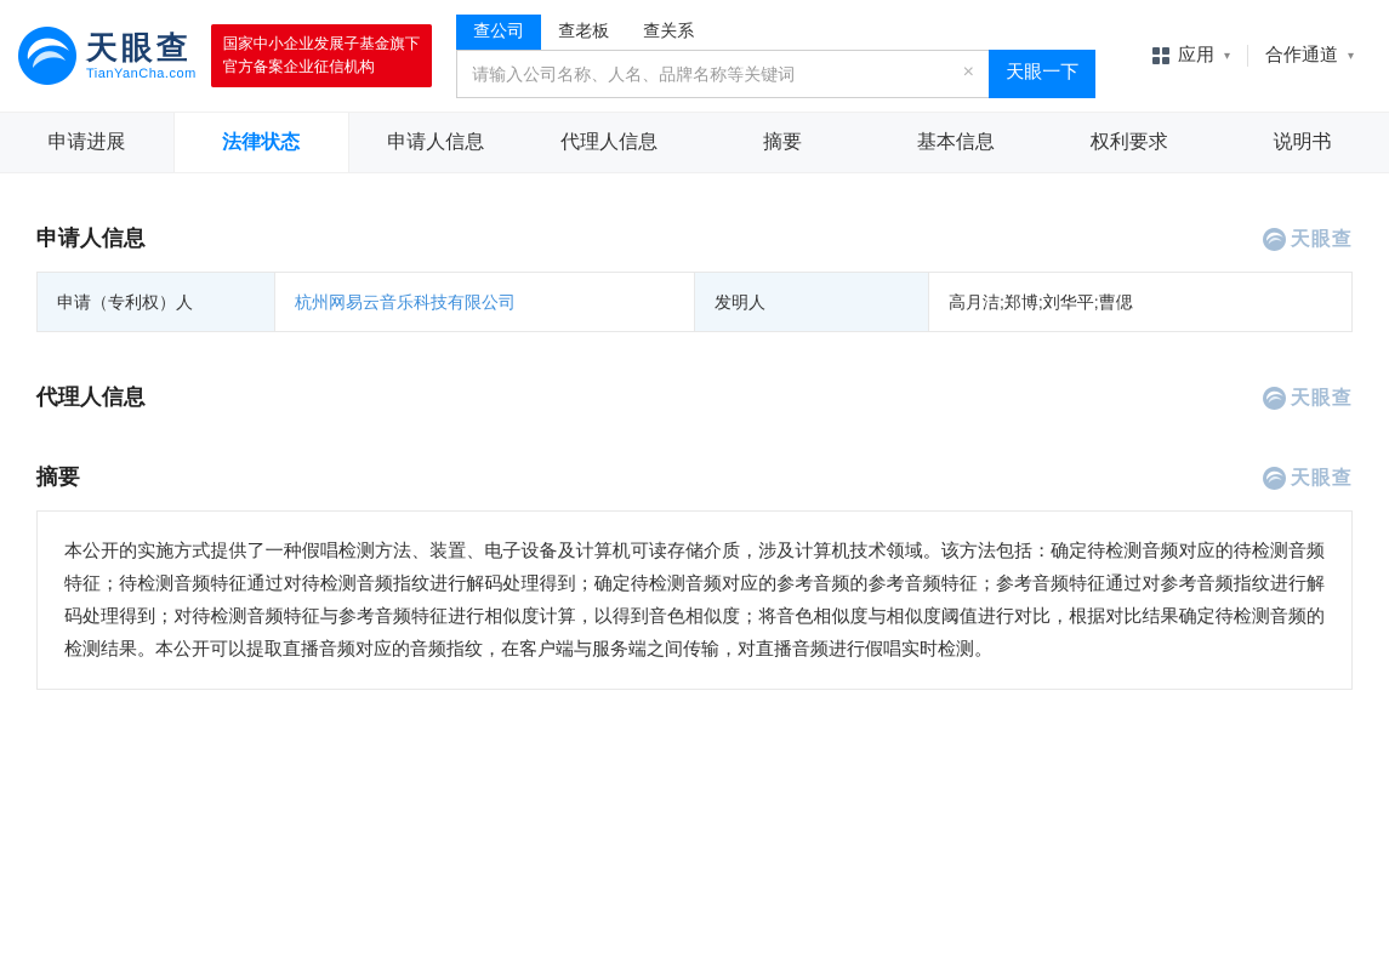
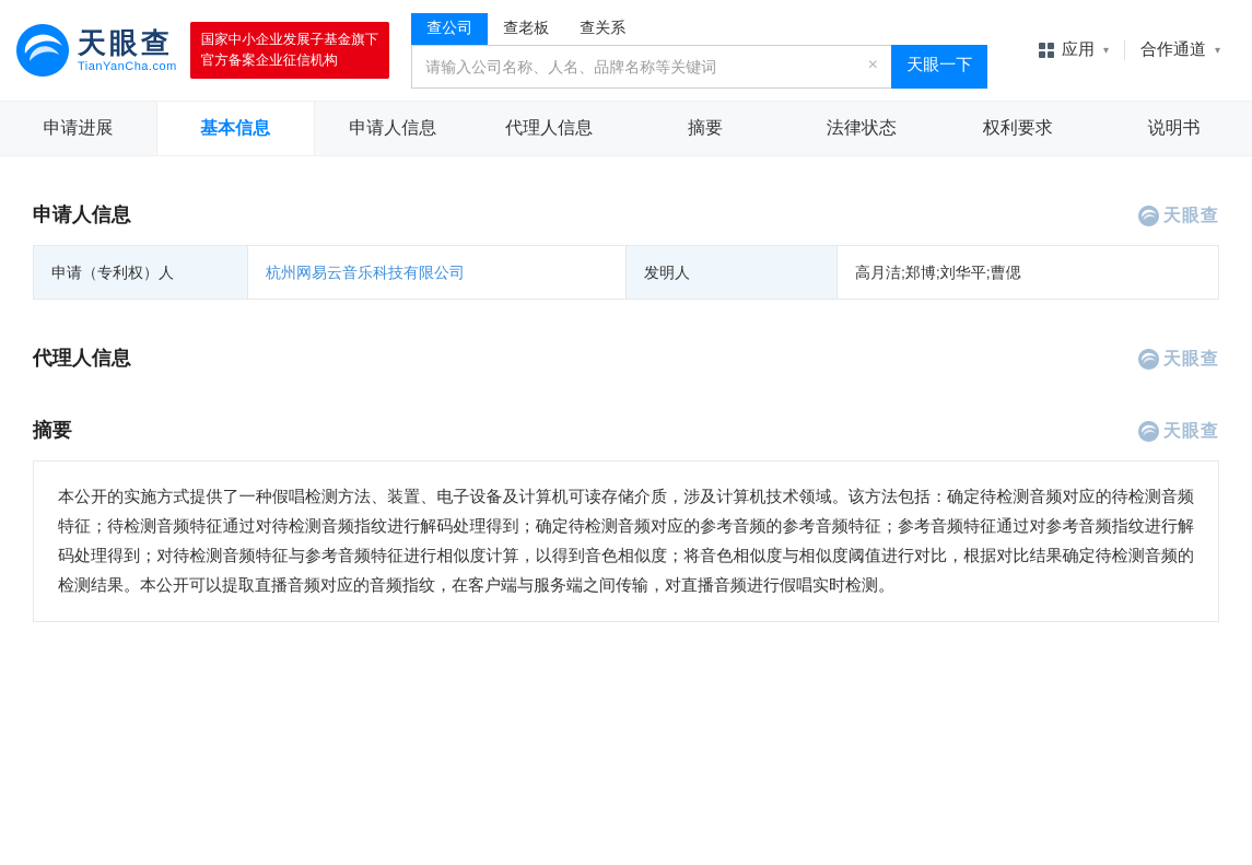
  天眼查
  TianYanCha.com
  国家中小企业发展子基金旗下
  官方备案企业征信机构
  查公司
  查老板
  查关系
  请输入公司名称、人名、品牌名称等关键词
  ×
  天眼一下
  应用
  ▾
  合作通道
  ▾
  申请进展
- 法律状态
+ 基本信息
  申请人信息
  代理人信息
  摘要
- 基本信息
+ 法律状态
  权利要求
  说明书
  申请人信息
  天眼查
  申请（专利权）人	杭州网易云音乐科技有限公司	发明人	高月洁;郑博;刘华平;曹偲
  代理人信息
  天眼查
  摘要
  天眼查
  本公开的实施方式提供了一种假唱检测方法、装置、电子设备及计算机可读存储介质，涉及计算机技术领域。该方法包括：确定待检测音频对应的待检测音频特征；待检测音频特征通过对待检测音频指纹进行解码处理得到；确定待检测音频对应的参考音频的参考音频特征；参考音频特征通过对参考音频指纹进行解码处理得到；对待检测音频特征与参考音频特征进行相似度计算，以得到音色相似度；将音色相似度与相似度阈值进行对比，根据对比结果确定待检测音频的检测结果。本公开可以提取直播音频对应的音频指纹，在客户端与服务端之间传输，对直播音频进行假唱实时检测。
